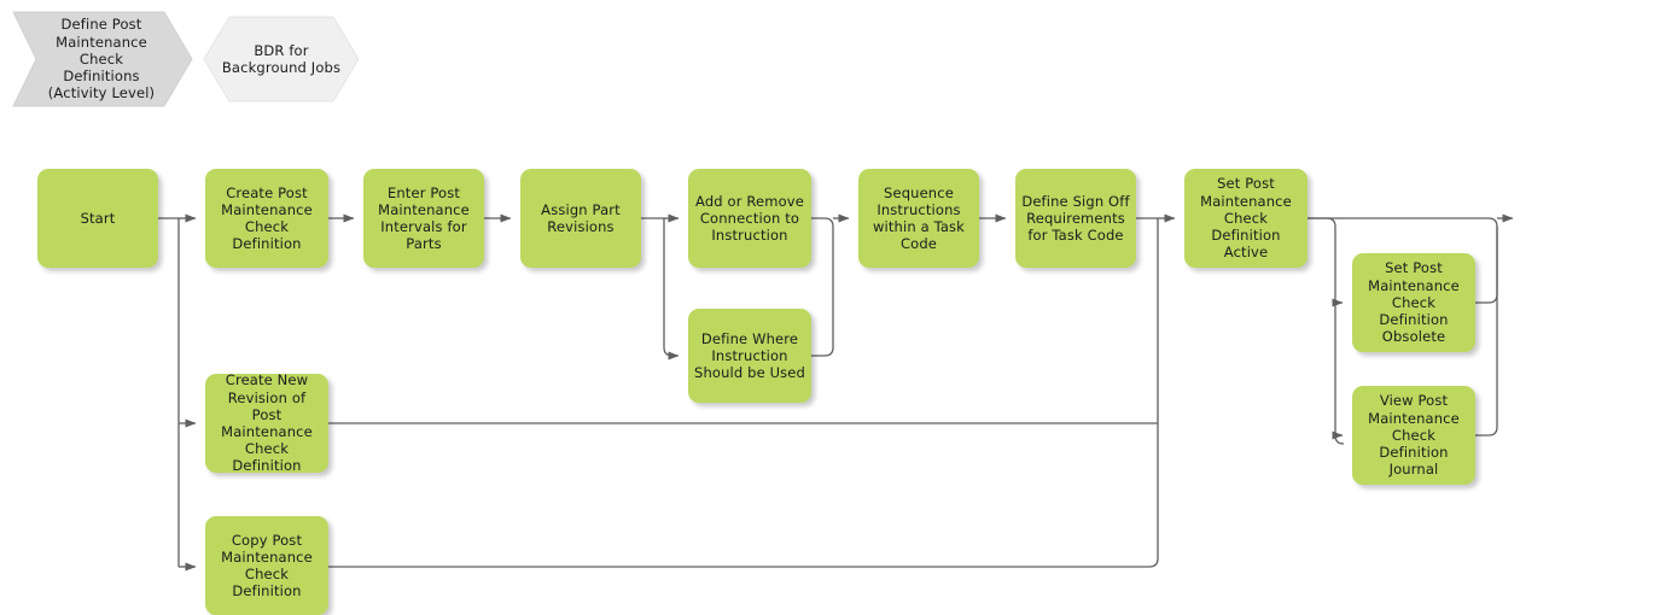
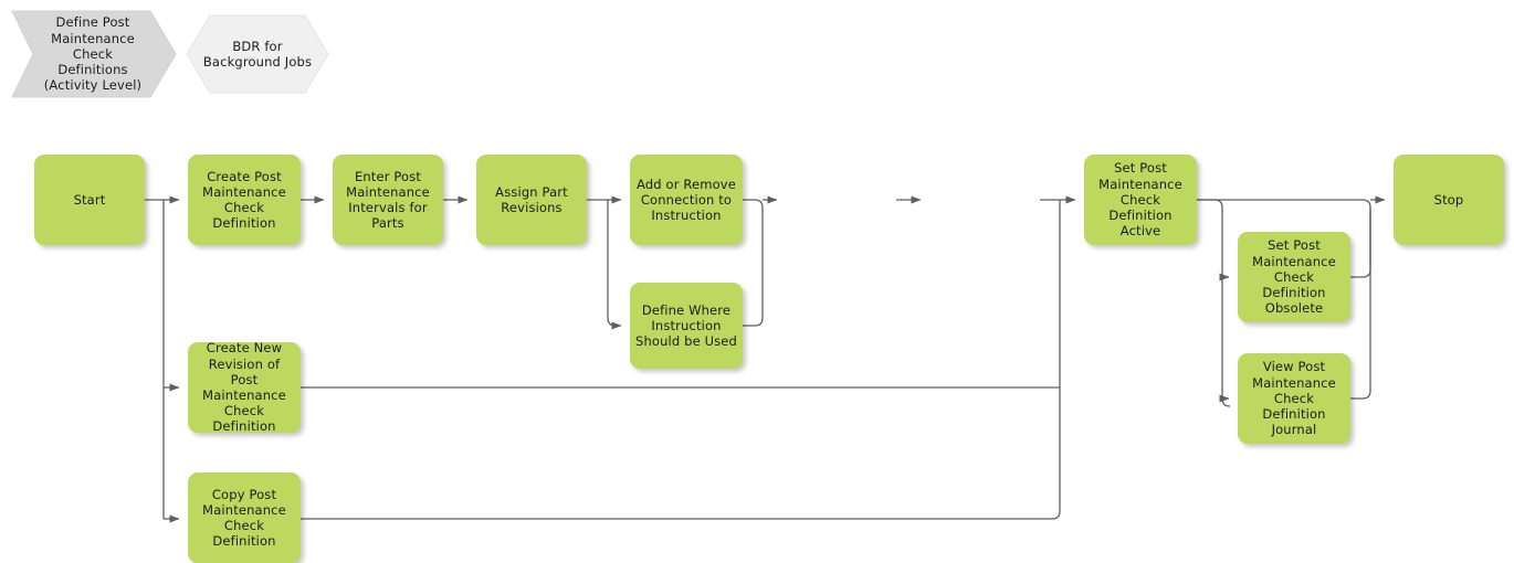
  Define Post
  Maintenance
  Check
  Definitions
  (Activity Level)
  BDR for
  Background Jobs
  Start
  Create Post
  Maintenance
  Check Definition
  Enter Post
  Maintenance
  Intervals for
  Parts
  Assign Part
  Revisions
  Add or Remove
  Connection to
  Instruction
  Define Where
  Instruction
  Should be Used
- Sequence
- Instructions
- within a Task
- Code
- Define Sign Off
- Requirements
- for Task Code
  Set Post
  Maintenance
  Check Definition
  Active
  Set Post
  Maintenance
  Check Definition
  Obsolete
  View Post
  Maintenance
  Check Definition
  Journal
  Create New
  Revision of Post
  Maintenance
  Check Definition
  Copy Post
  Maintenance
  Check Definition
+ Stop
